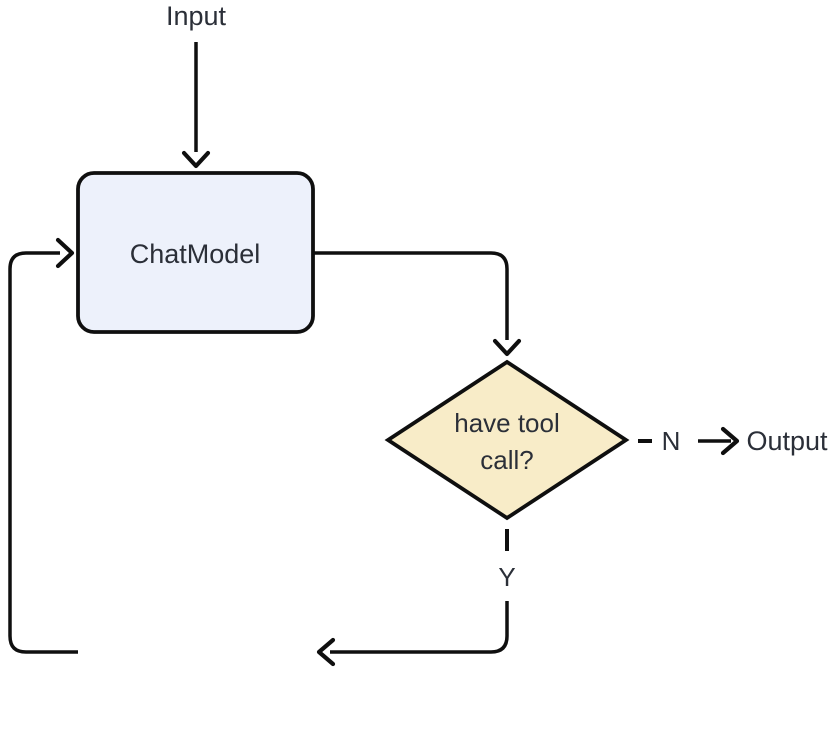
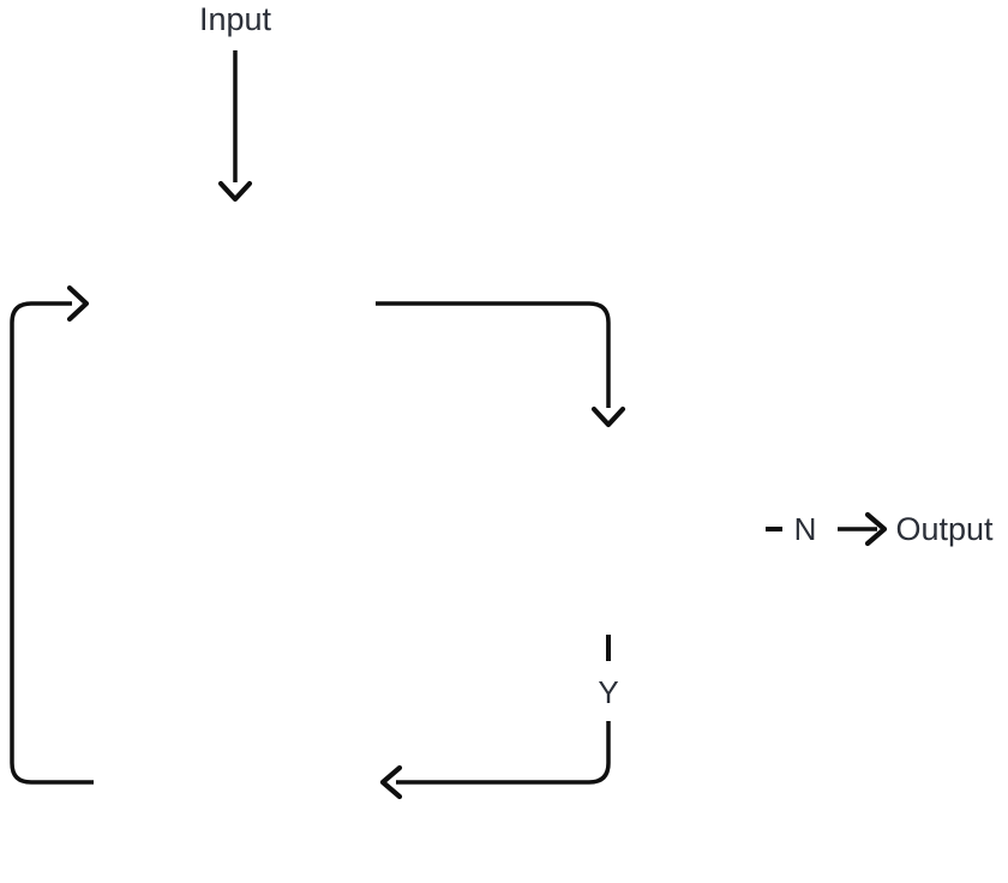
  N
  Y
  Input
- ChatModel
- have tool
- call?
  Output
